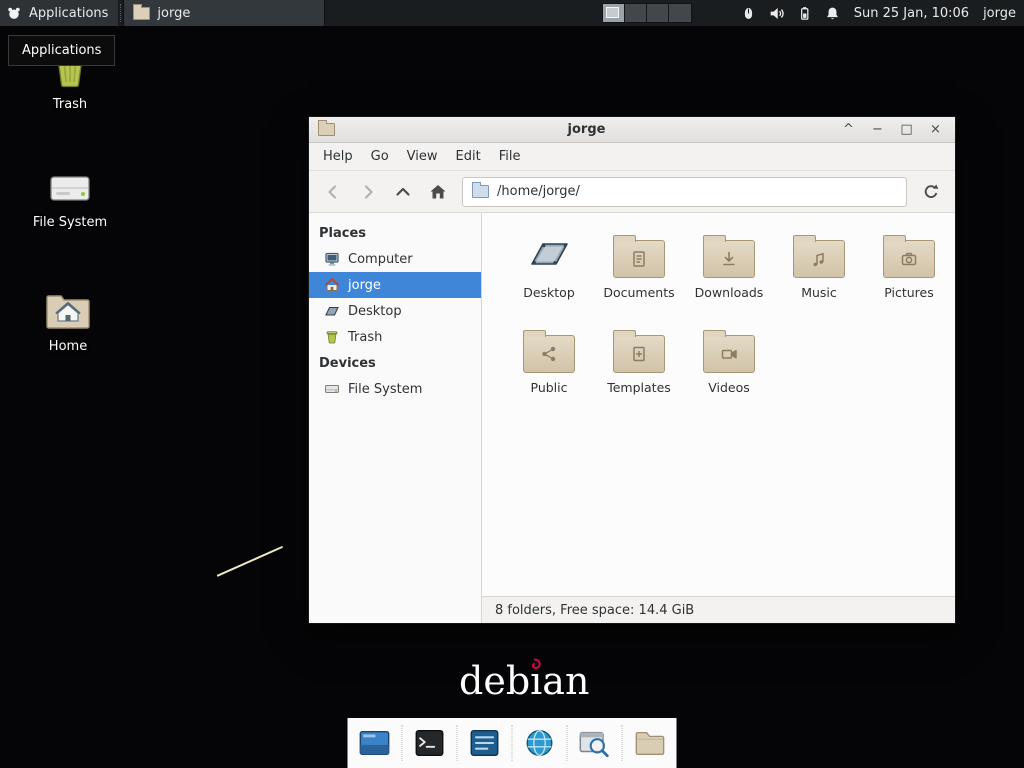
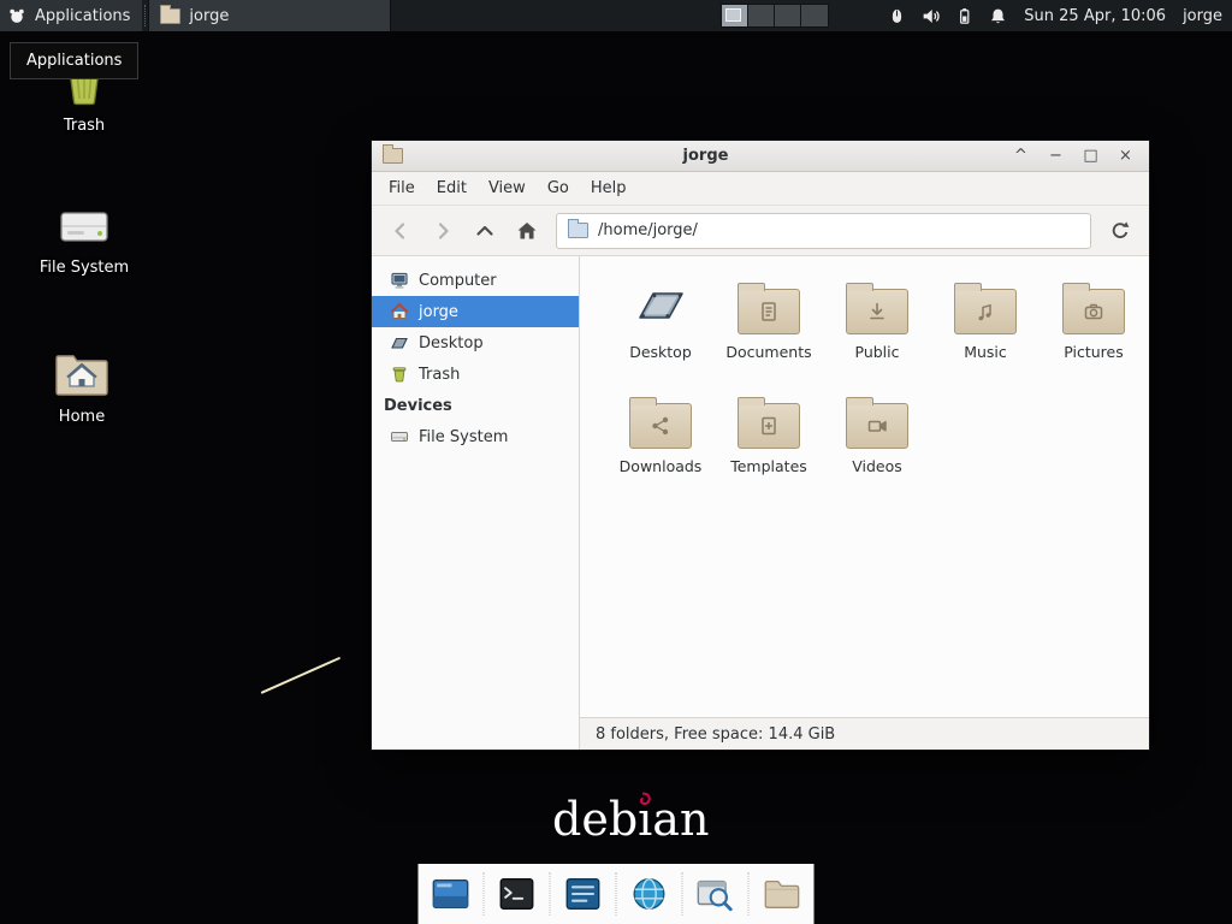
  Applications
  jorge
- Sun 25 Jan, 10:06
+ Sun 25 Apr, 10:06
  jorge
  Applications
  Trash
  File System
  Home
  jorge
  ^
  −
  □
  ×
- Help
+ File
- Go
+ Edit
  View
- Edit
+ Go
- File
+ Help
  /home/jorge/
- Places
  Computer
  jorge
  Desktop
  Trash
  Devices
  File System
  Desktop
  Documents
- Downloads
+ Public
  Music
  Pictures
- Public
+ Downloads
  Templates
  Videos
  8 folders, Free space: 14.4 GiB
  deb
  ı
  an
